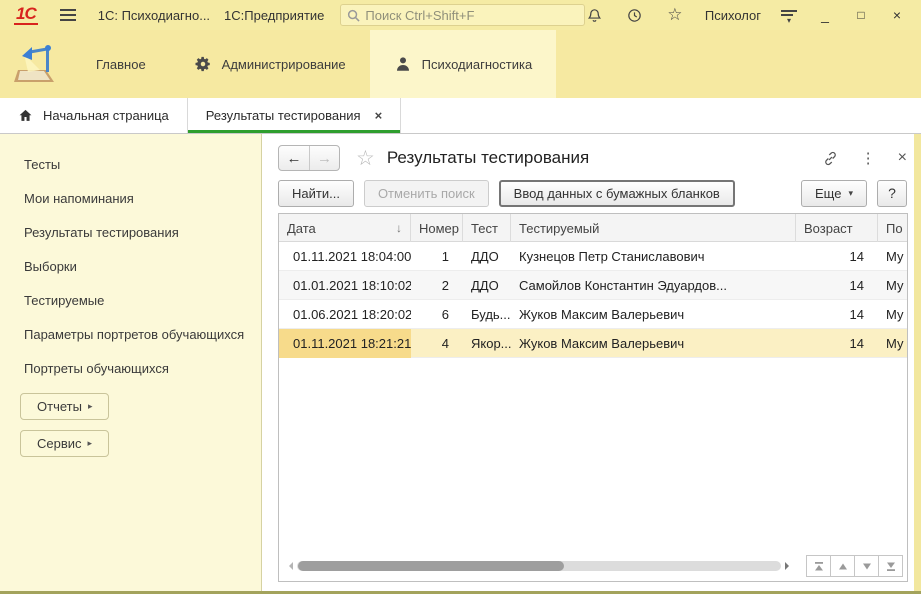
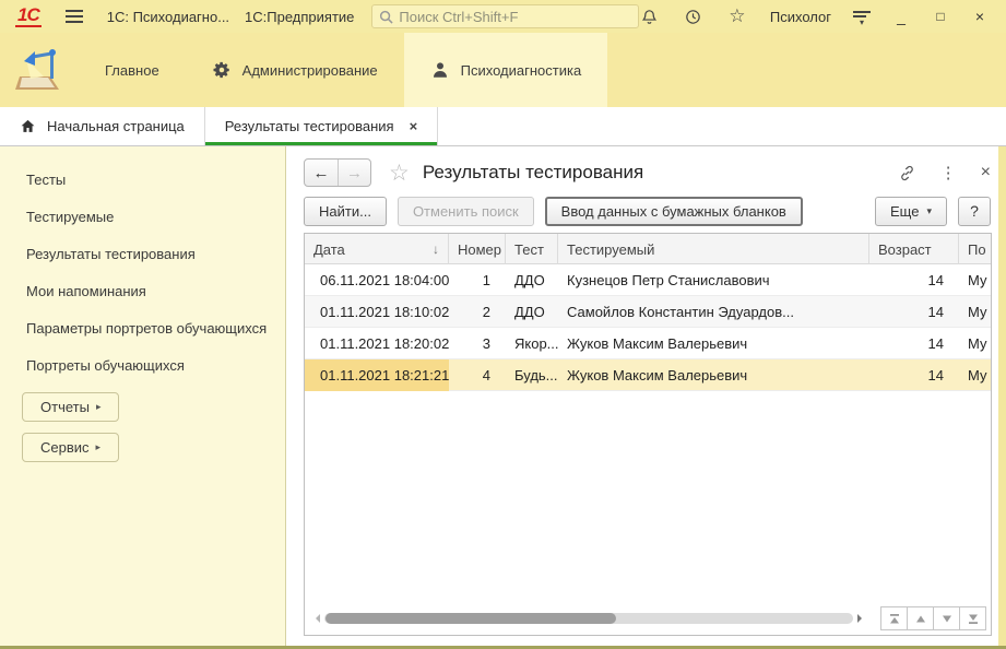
  1С
  1С: Психодиагно...
  1С:Предприятие
  Поиск Ctrl+Shift+F
  ☆
  Психолог
  ▾
  _
  □
  ×
  Главное
  Администрирование
  Психодиагностика
  Начальная страница
  Результаты тестирования
  ×
  Тесты
- Мои напоминания
+ Тестируемые
  Результаты тестирования
- Выборки
- Тестируемые
+ Мои напоминания
  Параметры портретов обучающихся
  Портреты обучающихся
  Отчеты
  ▸
  Сервис
  ▸
  ←
  →
  ☆
  Результаты тестирования
  ⋮
  ×
  Найти...
  Отменить поиск
  Ввод данных с бумажных бланков
  Еще
  ▾
  ?
  Дата
  ↓
  Номер
  Тест
  Тестируемый
  Возраст
  По
- 01.11.2021 18:04:00
+ 06.11.2021 18:04:00
  1
  ДДО
  Кузнецов Петр Станиславович
  14
  Му
- 01.01.2021 18:10:02
+ 01.11.2021 18:10:02
  2
  ДДО
  Самойлов Константин Эдуардов...
  14
  Му
- 01.06.2021 18:20:02
+ 01.11.2021 18:20:02
- 6
+ 3
- Будь...
+ Якор...
  Жуков Максим Валерьевич
  14
  Му
  01.11.2021 18:21:21
  4
- Якор...
+ Будь...
  Жуков Максим Валерьевич
  14
  Му
